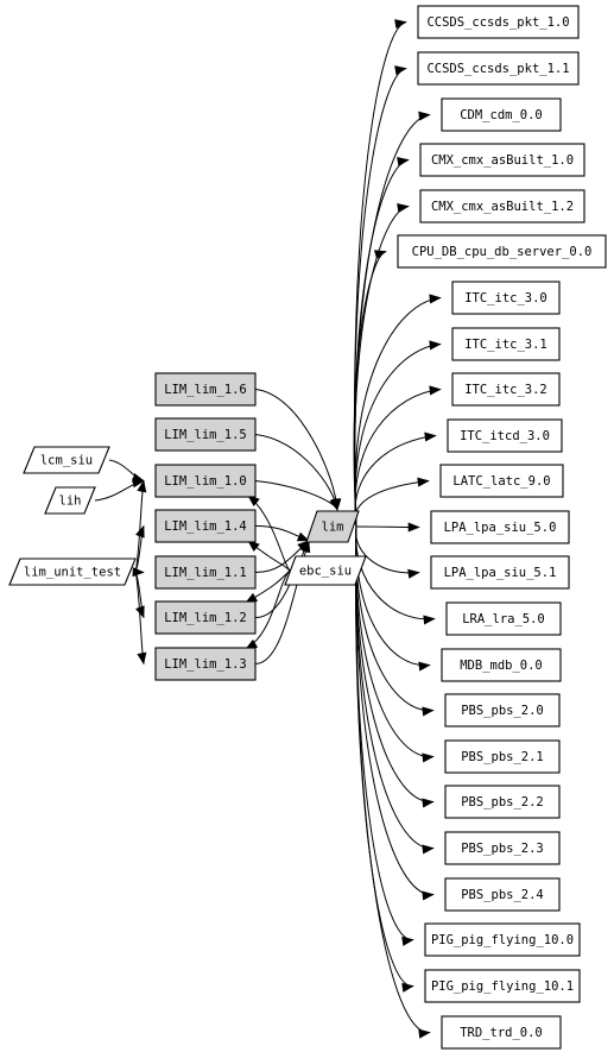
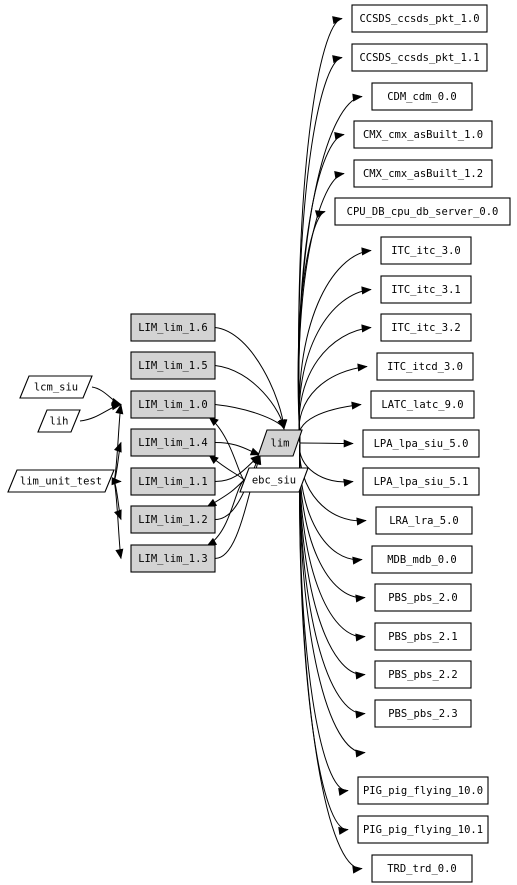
  lim
  lcm_siu
  lih
  lim_unit_test
  ebc_siu
  LIM_lim_1.6
  LIM_lim_1.5
  LIM_lim_1.0
  LIM_lim_1.4
  LIM_lim_1.1
  LIM_lim_1.2
  LIM_lim_1.3
  CCSDS_ccsds_pkt_1.0
  CCSDS_ccsds_pkt_1.1
  CDM_cdm_0.0
  CMX_cmx_asBuilt_1.0
  CMX_cmx_asBuilt_1.2
  CPU_DB_cpu_db_server_0.0
  ITC_itc_3.0
  ITC_itc_3.1
  ITC_itc_3.2
  ITC_itcd_3.0
  LATC_latc_9.0
  LPA_lpa_siu_5.0
  LPA_lpa_siu_5.1
  LRA_lra_5.0
  MDB_mdb_0.0
  PBS_pbs_2.0
  PBS_pbs_2.1
  PBS_pbs_2.2
  PBS_pbs_2.3
- PBS_pbs_2.4
  PIG_pig_flying_10.0
  PIG_pig_flying_10.1
  TRD_trd_0.0
